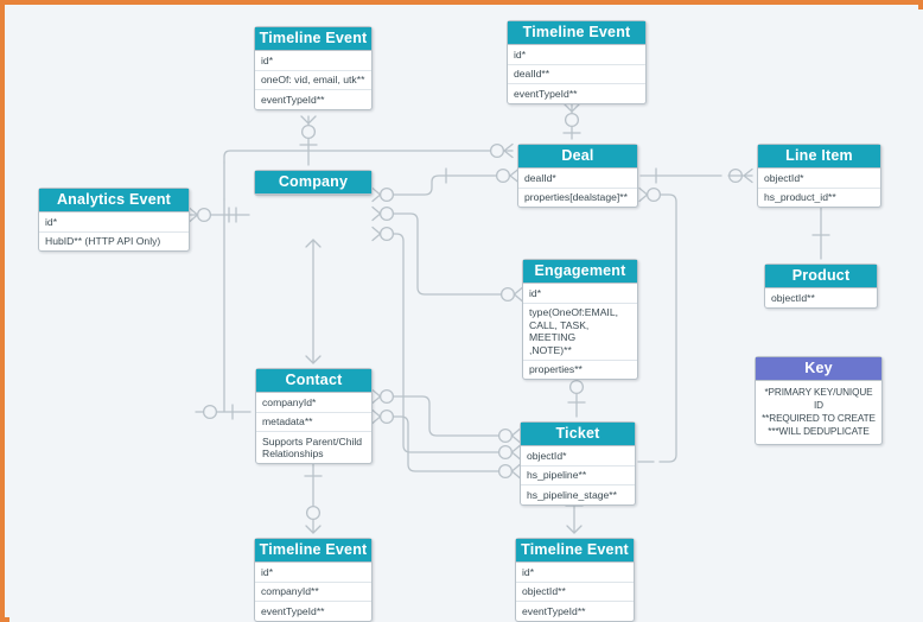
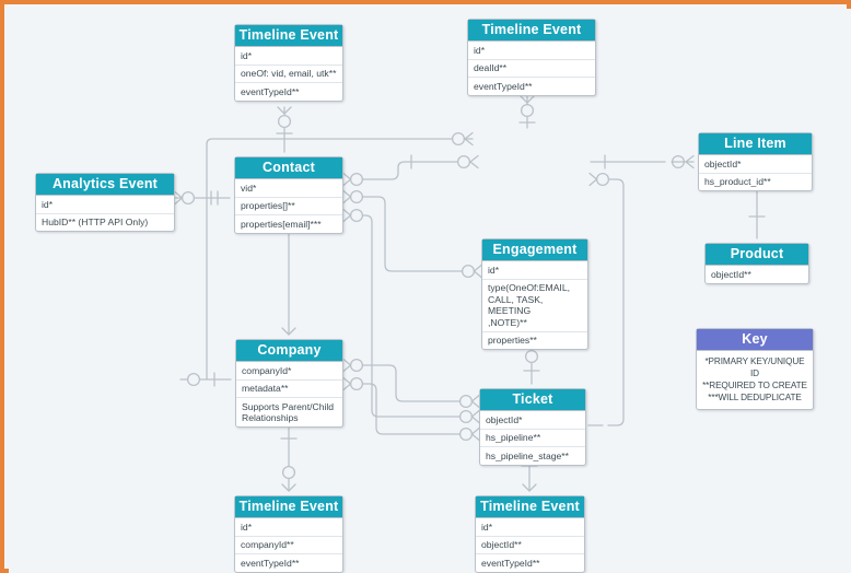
  Timeline Event
  id*
  oneOf: vid, email, utk**
  eventTypeId**
  Timeline Event
  id*
  dealId**
  eventTypeId**
- Deal
- dealId*
- properties[dealstage]**
  Line Item
  objectId*
  hs_product_id**
- Company
+ Contact
+ vid*
+ properties[]**
+ properties[email]***
  Analytics Event
  id*
  HubID** (HTTP API Only)
  Engagement
  id*
  type(OneOf:EMAIL,
  CALL, TASK, MEETING
  ,NOTE)**
  properties**
  Product
  objectId**
- Contact
+ Company
  companyId*
  metadata**
  Supports Parent/Child
  Relationships
  Ticket
  objectId*
  hs_pipeline**
  hs_pipeline_stage**
  Timeline Event
  id*
  companyId**
  eventTypeId**
  Timeline Event
  id*
  objectId**
  eventTypeId**
  Key
  *PRIMARY KEY/UNIQUE ID
  **REQUIRED TO CREATE
  ***WILL DEDUPLICATE
